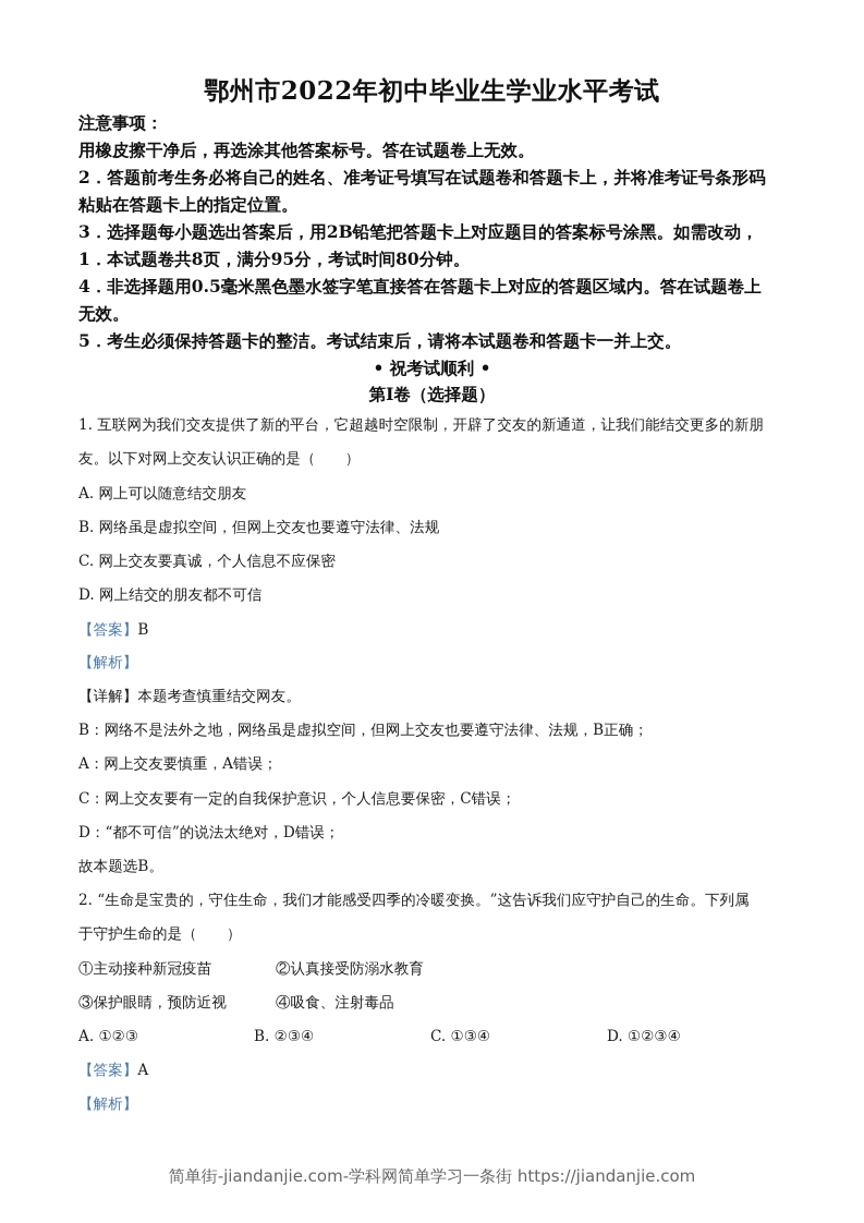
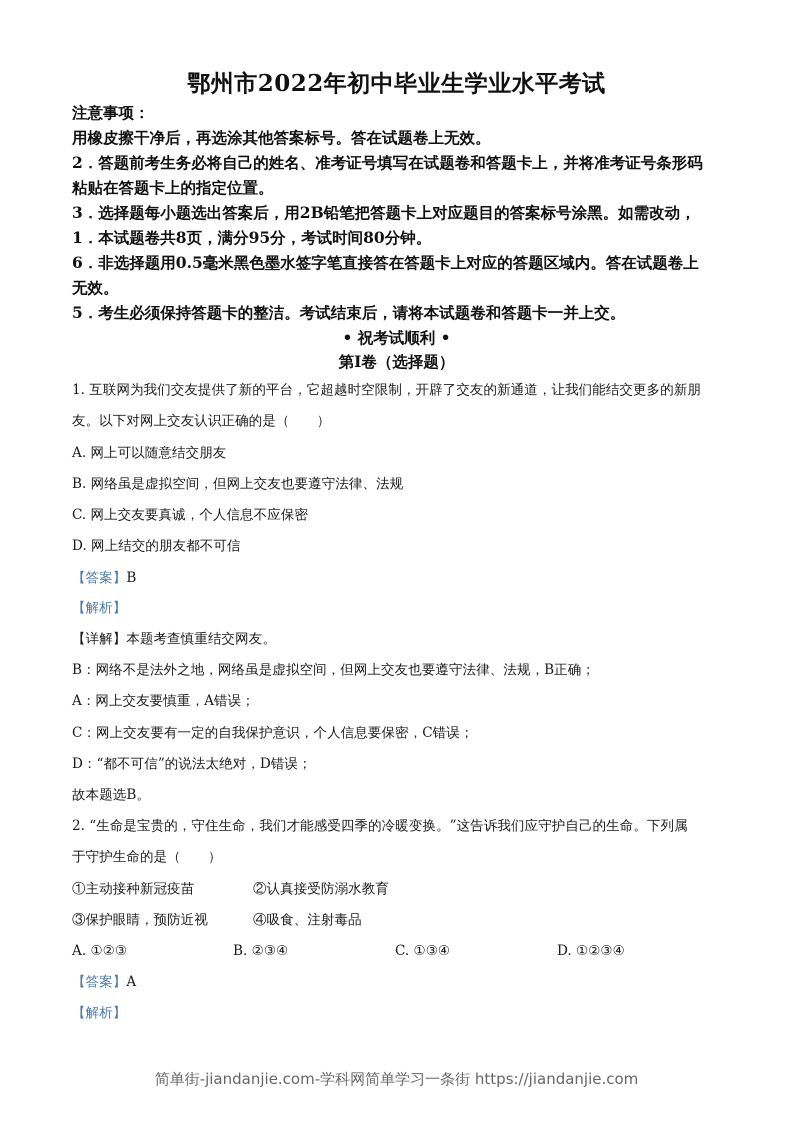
  鄂州市2022年初中毕业生学业水平考试
  注意事项：
  用橡皮擦干净后，再选涂其他答案标号。答在试题卷上无效。
  2．答题前考生务必将自己的姓名、准考证号填写在试题卷和答题卡上，并将准考证号条形码
  粘贴在答题卡上的指定位置。
  3．选择题每小题选出答案后，用2B铅笔把答题卡上对应题目的答案标号涂黑。如需改动，
  1．本试题卷共8页，满分95分，考试时间80分钟。
- 4．非选择题用0.5毫米黑色墨水签字笔直接答在答题卡上对应的答题区域内。答在试题卷上
+ 6．非选择题用0.5毫米黑色墨水签字笔直接答在答题卡上对应的答题区域内。答在试题卷上
  无效。
  5．考生必须保持答题卡的整洁。考试结束后，请将本试题卷和答题卡一并上交。
  • 祝考试顺利 •
  第Ⅰ卷（选择题）
  1. 互联网为我们交友提供了新的平台，它超越时空限制，开辟了交友的新通道，让我们能结交更多的新朋
  友。以下对网上交友认识正确的是（ ）
  A. 网上可以随意结交朋友
  B. 网络虽是虚拟空间，但网上交友也要遵守法律、法规
  C. 网上交友要真诚，个人信息不应保密
  D. 网上结交的朋友都不可信
  【答案】B
  【解析】
  【详解】本题考查慎重结交网友。
  B：网络不是法外之地，网络虽是虚拟空间，但网上交友也要遵守法律、法规，B正确；
  A：网上交友要慎重，A错误；
  C：网上交友要有一定的自我保护意识，个人信息要保密，C错误；
  D：“都不可信”的说法太绝对，D错误；
  故本题选B。
  2. “生命是宝贵的，守住生命，我们才能感受四季的冷暖变换。”这告诉我们应守护自己的生命。下列属
  于守护生命的是（ ）
  ①主动接种新冠疫苗
  ②认真接受防溺水教育
  ③保护眼睛，预防近视
  ④吸食、注射毒品
  A. ①②③
  B. ②③④
  C. ①③④
  D. ①②③④
  【答案】A
  【解析】
  简单街-jiandanjie.com-学科网简单学习一条街 https://jiandanjie.com
